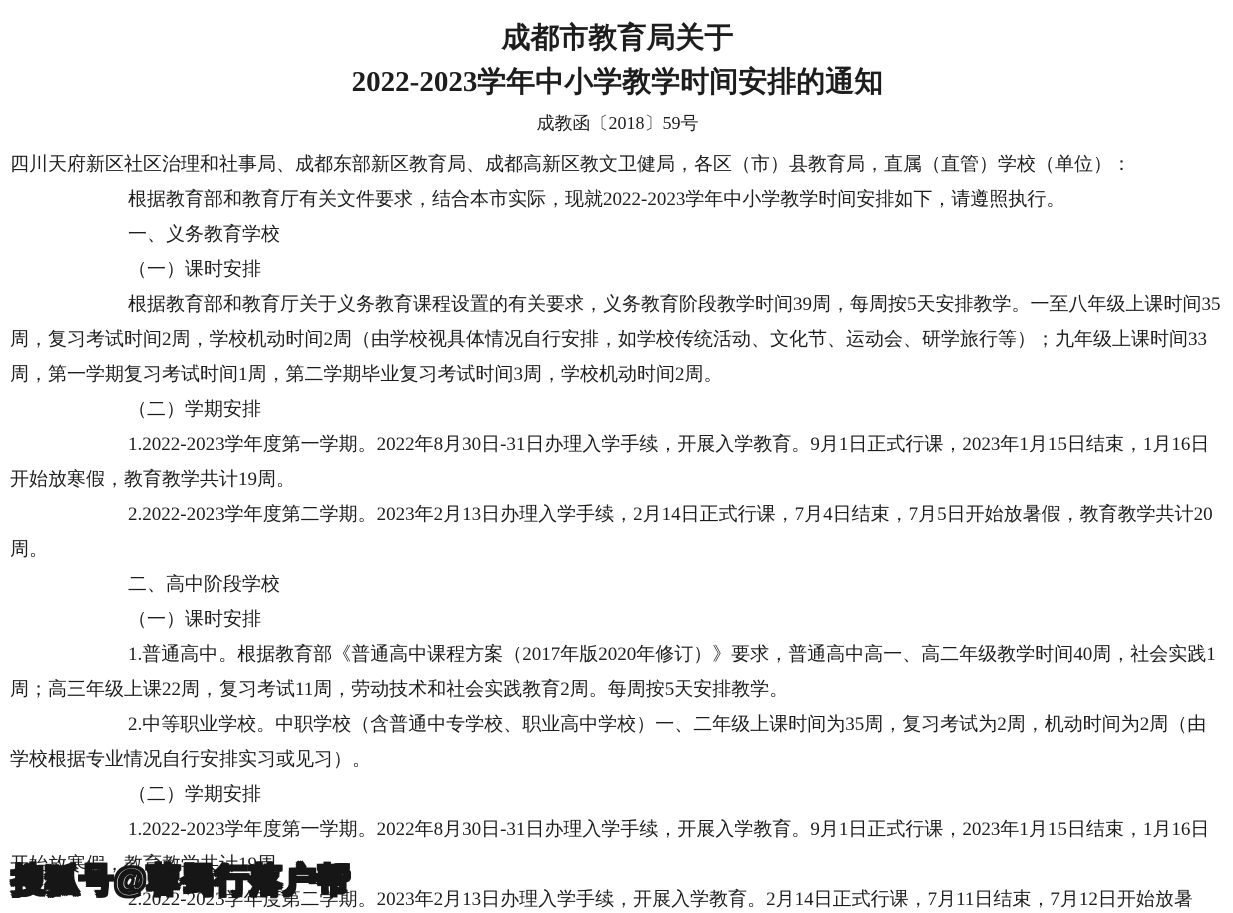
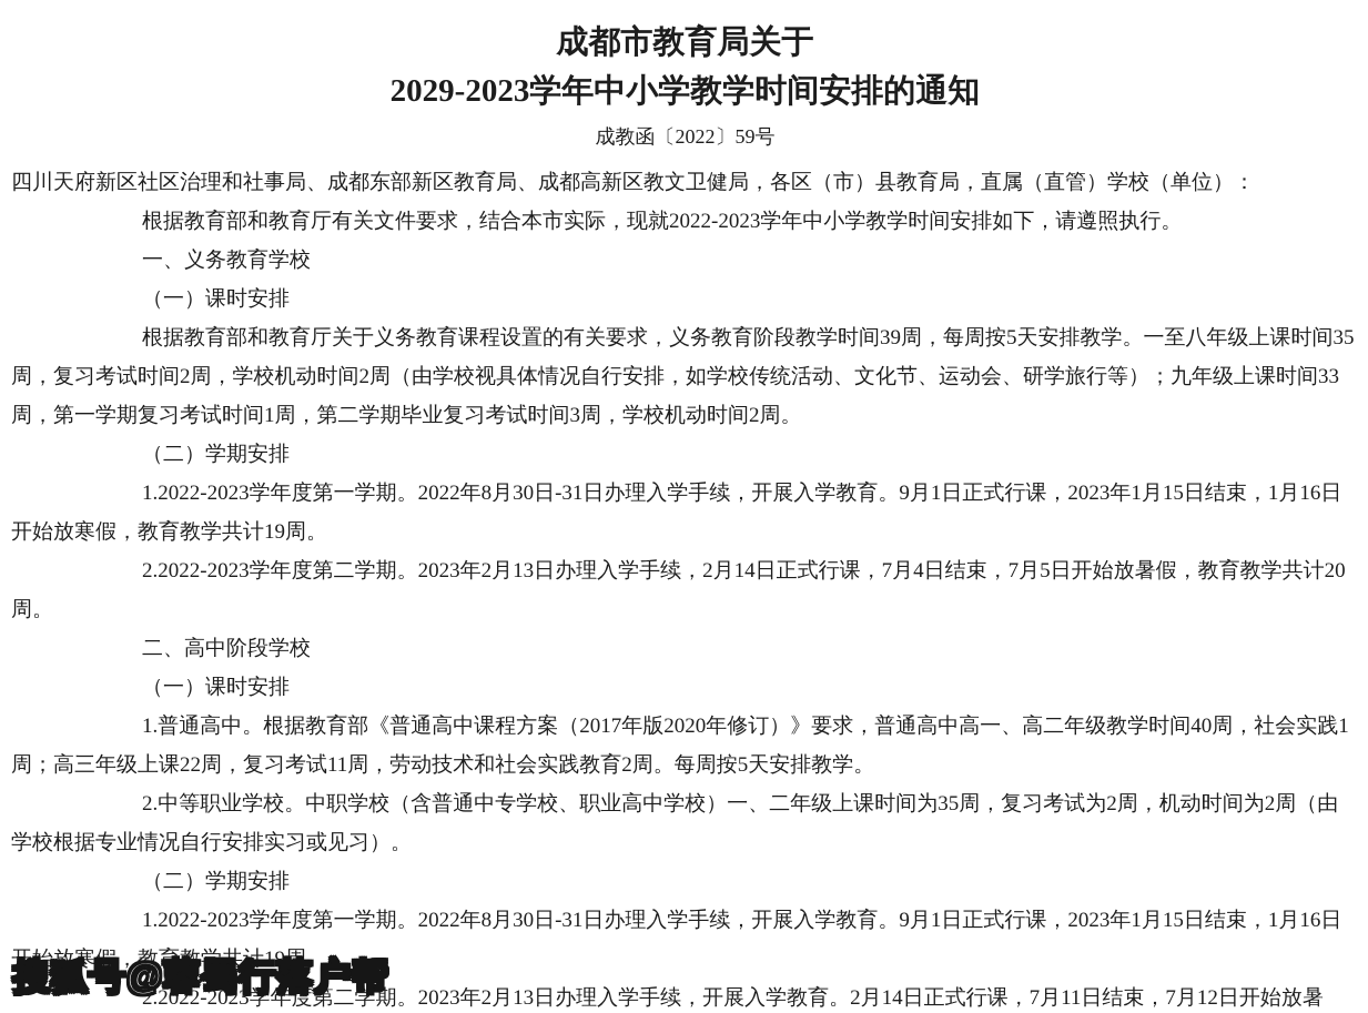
  成都市教育局关于
- 2022-2023学年中小学教学时间安排的通知
+ 2029-2023学年中小学教学时间安排的通知
- 成教函〔2018〕59号
+ 成教函〔2022〕59号
  四川天府新区社区治理和社事局、成都东部新区教育局、成都高新区教文卫健局，各区（市）县教育局，直属（直管）学校（单位）：
  根据教育部和教育厅有关文件要求，结合本市实际，现就2022-2023学年中小学教学时间安排如下，请遵照执行。
  一、义务教育学校
  （一）课时安排
  根据教育部和教育厅关于义务教育课程设置的有关要求，义务教育阶段教学时间39周，每周按5天安排教学。一至八年级上课时间35周，复习考试时间2周，学校机动时间2周（由学校视具体情况自行安排，如学校传统活动、文化节、运动会、研学旅行等）；九年级上课时间33周，第一学期复习考试时间1周，第二学期毕业复习考试时间3周，学校机动时间2周。
  （二）学期安排
  1.2022-2023学年度第一学期。2022年8月30日-31日办理入学手续，开展入学教育。9月1日正式行课，2023年1月15日结束，1月16日开始放寒假，教育教学共计19周。
  2.2022-2023学年度第二学期。2023年2月13日办理入学手续，2月14日正式行课，7月4日结束，7月5日开始放暑假，教育教学共计20周。
  二、高中阶段学校
  （一）课时安排
  1.普通高中。根据教育部《普通高中课程方案（2017年版2020年修订）》要求，普通高中高一、高二年级教学时间40周，社会实践1周；高三年级上课22周，复习考试11周，劳动技术和社会实践教育2周。每周按5天安排教学。
  2.中等职业学校。中职学校（含普通中专学校、职业高中学校）一、二年级上课时间为35周，复习考试为2周，机动时间为2周（由学校根据专业情况自行安排实习或见习）。
  （二）学期安排
  1.2022-2023学年度第一学期。2022年8月30日-31日办理入学手续，开展入学教育。9月1日正式行课，2023年1月15日结束，1月16日开始放寒假，教育教学共计19周。
  2.2022-2023学年度第二学期。2023年2月13日办理入学手续，开展入学教育。2月14日正式行课，7月11日结束，7月12日开始放暑
  搜狐号@蓉蜀行落户帮
